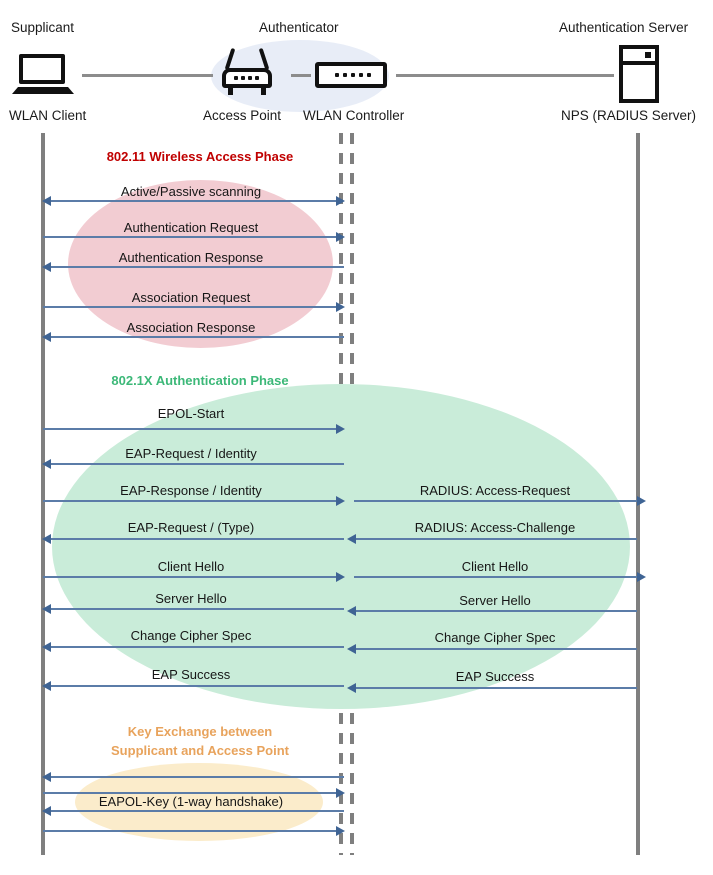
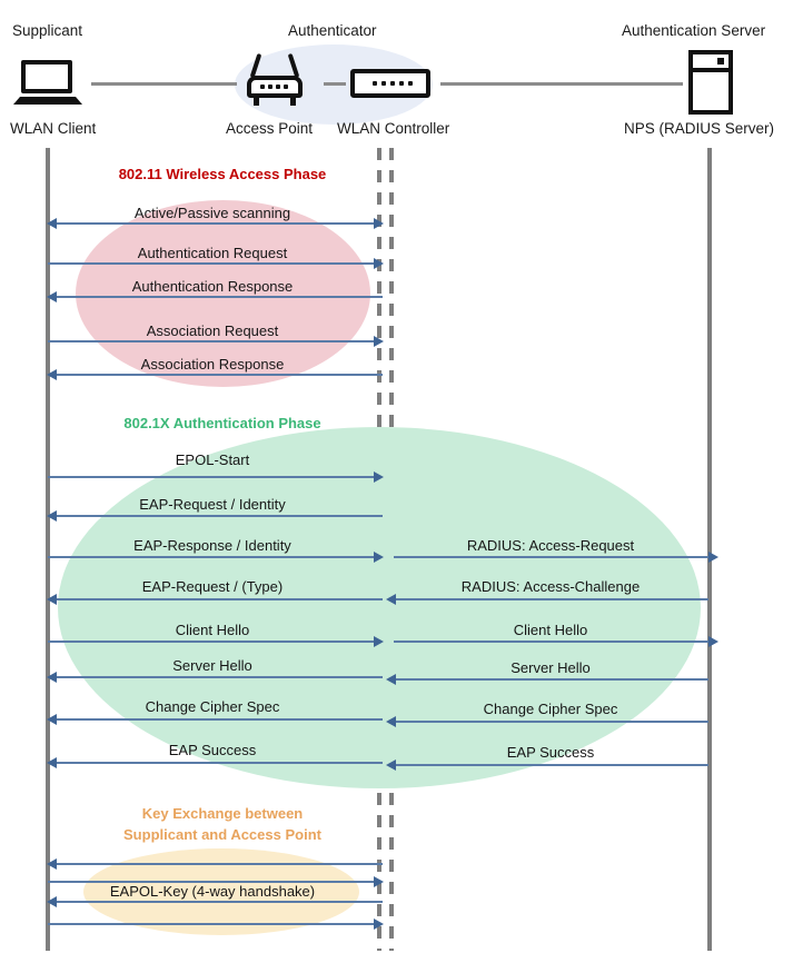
  Supplicant
  Authenticator
  Authentication Server
  WLAN Client
  Access Point
  WLAN Controller
  NPS (RADIUS Server)
  802.11 Wireless Access Phase
  Active/Passive scanning
  Authentication Request
  Authentication Response
  Association Request
  Association Response
  802.1X Authentication Phase
  EPOL-Start
  EAP-Request / Identity
  EAP-Response / Identity
  EAP-Request / (Type)
  Client Hello
  Server Hello
  Change Cipher Spec
  EAP Success
  RADIUS: Access-Request
  RADIUS: Access-Challenge
  Client Hello
  Server Hello
  Change Cipher Spec
  EAP Success
  Key Exchange between
  Supplicant and Access Point
- EAPOL-Key (1-way handshake)
+ EAPOL-Key (4-way handshake)
